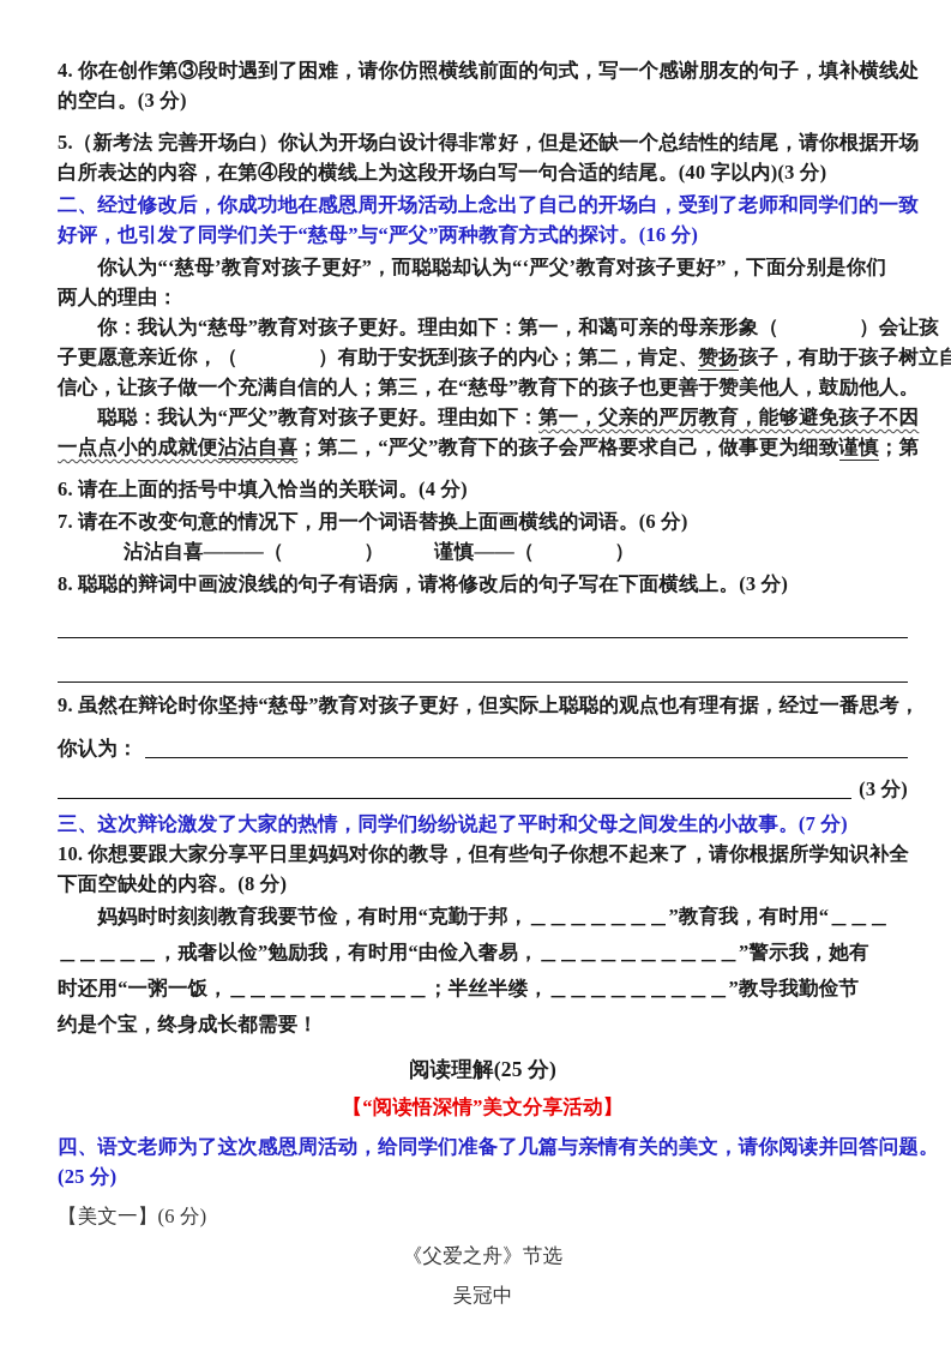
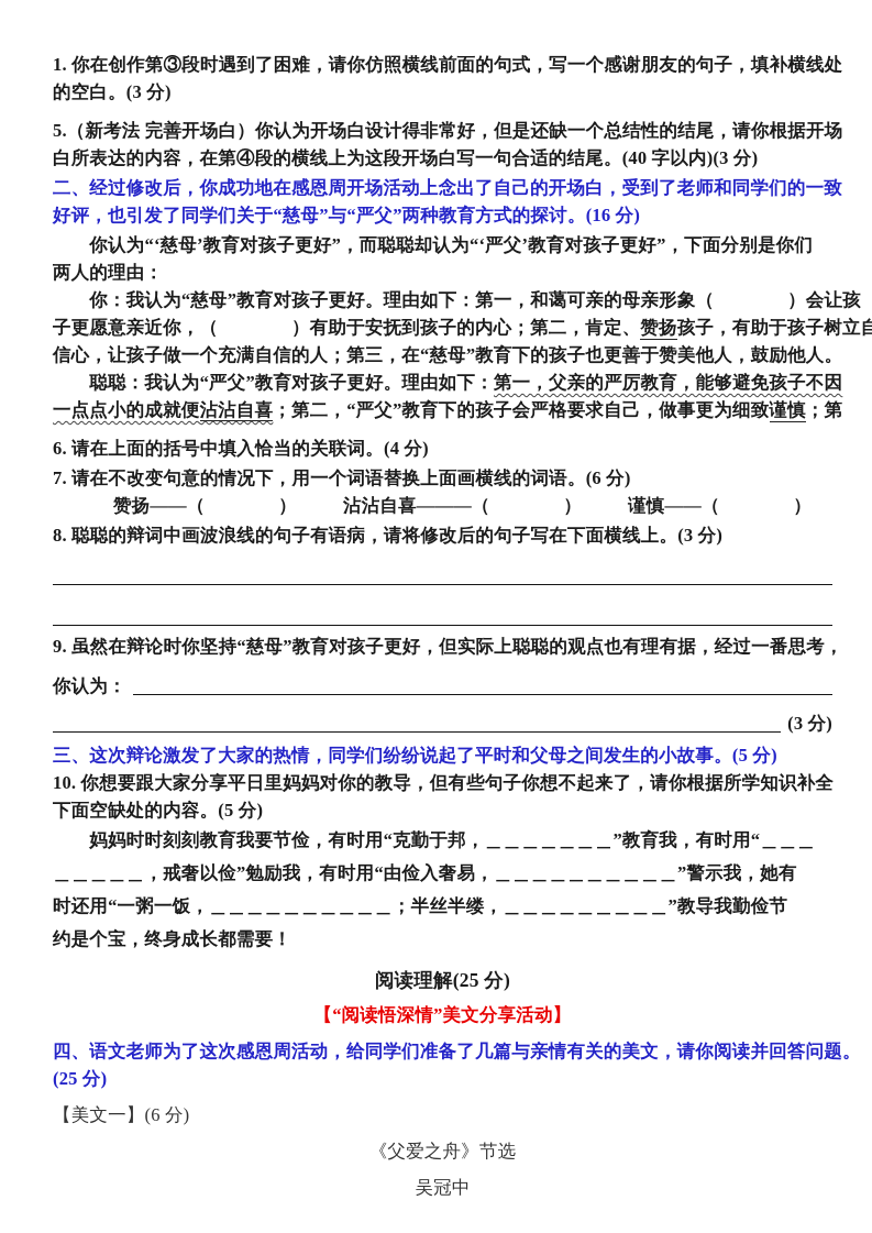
- 4. 你在创作第③段时遇到了困难，请你仿照横线前面的句式，写一个感谢朋友的句子，填补横线处
+ 1. 你在创作第③段时遇到了困难，请你仿照横线前面的句式，写一个感谢朋友的句子，填补横线处
  的空白。(3 分)
  5.（新考法 完善开场白）你认为开场白设计得非常好，但是还缺一个总结性的结尾，请你根据开场
  白所表达的内容，在第④段的横线上为这段开场白写一句合适的结尾。(40 字以内)(3 分)
  二、经过修改后，你成功地在感恩周开场活动上念出了自己的开场白，受到了老师和同学们的一致
  好评，也引发了同学们关于“慈母”与“严父”两种教育方式的探讨。(16 分)
  你认为“‘慈母’教育对孩子更好”，而聪聪却认为“‘严父’教育对孩子更好”，下面分别是你们
  两人的理由：
  你：我认为“慈母”教育对孩子更好。理由如下：第一，和蔼可亲的母亲形象（ ）会让孩
  子更愿意亲近你，（ ）有助于安抚到孩子的内心；第二，肯定、赞扬孩子，有助于孩子树立自
  信心，让孩子做一个充满自信的人；第三，在“慈母”教育下的孩子也更善于赞美他人，鼓励他人。
  聪聪：我认为“严父”教育对孩子更好。理由如下：第一，父亲的严厉教育，能够避免孩子不因
  一点点小的成就便沾沾自喜；第二，“严父”教育下的孩子会严格要求自己，做事更为细致谨慎；第
  6. 请在上面的括号中填入恰当的关联词。(4 分)
  7. 请在不改变句意的情况下，用一个词语替换上面画横线的词语。(6 分)
+ 赞扬——（ ）
  沾沾自喜———（ ）
  谨慎——（ ）
  8. 聪聪的辩词中画波浪线的句子有语病，请将修改后的句子写在下面横线上。(3 分)
  9. 虽然在辩论时你坚持“慈母”教育对孩子更好，但实际上聪聪的观点也有理有据，经过一番思考，
  你认为：
  (3 分)
- 三、这次辩论激发了大家的热情，同学们纷纷说起了平时和父母之间发生的小故事。(7 分)
+ 三、这次辩论激发了大家的热情，同学们纷纷说起了平时和父母之间发生的小故事。(5 分)
  10. 你想要跟大家分享平日里妈妈对你的教导，但有些句子你想不起来了，请你根据所学知识补全
- 下面空缺处的内容。(8 分)
+ 下面空缺处的内容。(5 分)
  妈妈时时刻刻教育我要节俭，有时用“克勤于邦，＿＿＿＿＿＿＿”教育我，有时用“＿＿＿
  ＿＿＿＿＿，戒奢以俭”勉励我，有时用“由俭入奢易，＿＿＿＿＿＿＿＿＿＿”警示我，她有
  时还用“一粥一饭，＿＿＿＿＿＿＿＿＿＿；半丝半缕，＿＿＿＿＿＿＿＿＿”教导我勤俭节
  约是个宝，终身成长都需要！
  阅读理解(25 分)
  【“阅读悟深情”美文分享活动】
  四、语文老师为了这次感恩周活动，给同学们准备了几篇与亲情有关的美文，请你阅读并回答问题。
  (25 分)
  【美文一】(6 分)
  《父爱之舟》节选
  吴冠中
